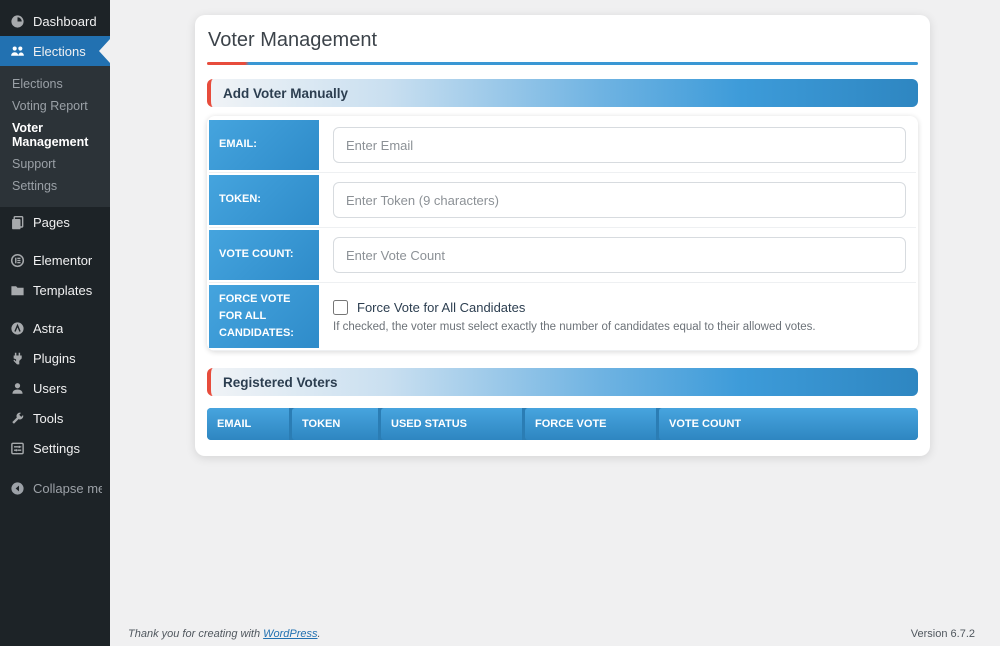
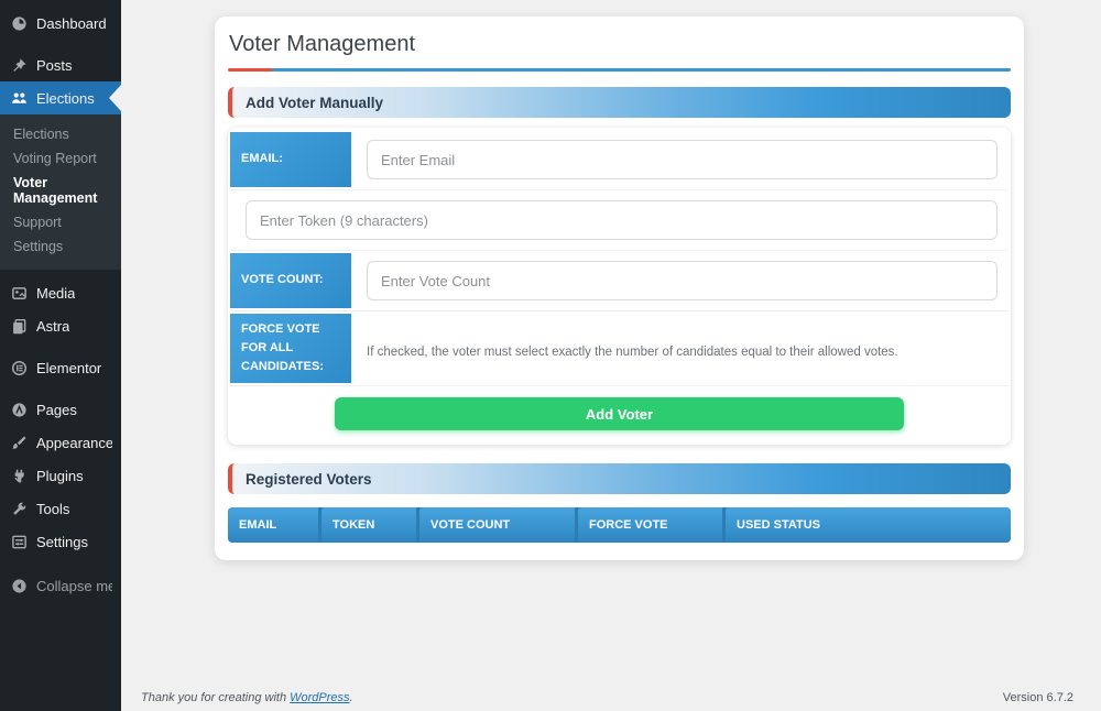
  Dashboard
+ Posts
  Elections
  Elections
  Voting Report
  Voter Management
  Support
  Settings
+ Media
- Pages
+ Astra
  Elementor
- Templates
- Astra
+ Pages
+ Appearance
  Plugins
- Users
  Tools
  Settings
  Collapse me
  Voter Management
  Add Voter Manually
  EMAIL:
  Enter Email
- TOKEN:
  Enter Token (9 characters)
  VOTE COUNT:
  Enter Vote Count
  FORCE VOTE FOR ALL CANDIDATES:
- Force Vote for All Candidates
  If checked, the voter must select exactly the number of candidates equal to their allowed votes.
+ Add Voter
  Registered Voters
  EMAIL
  TOKEN
- USED STATUS
+ VOTE COUNT
  FORCE VOTE
- VOTE COUNT
+ USED STATUS
  Thank you for creating with WordPress.
  Version 6.7.2
